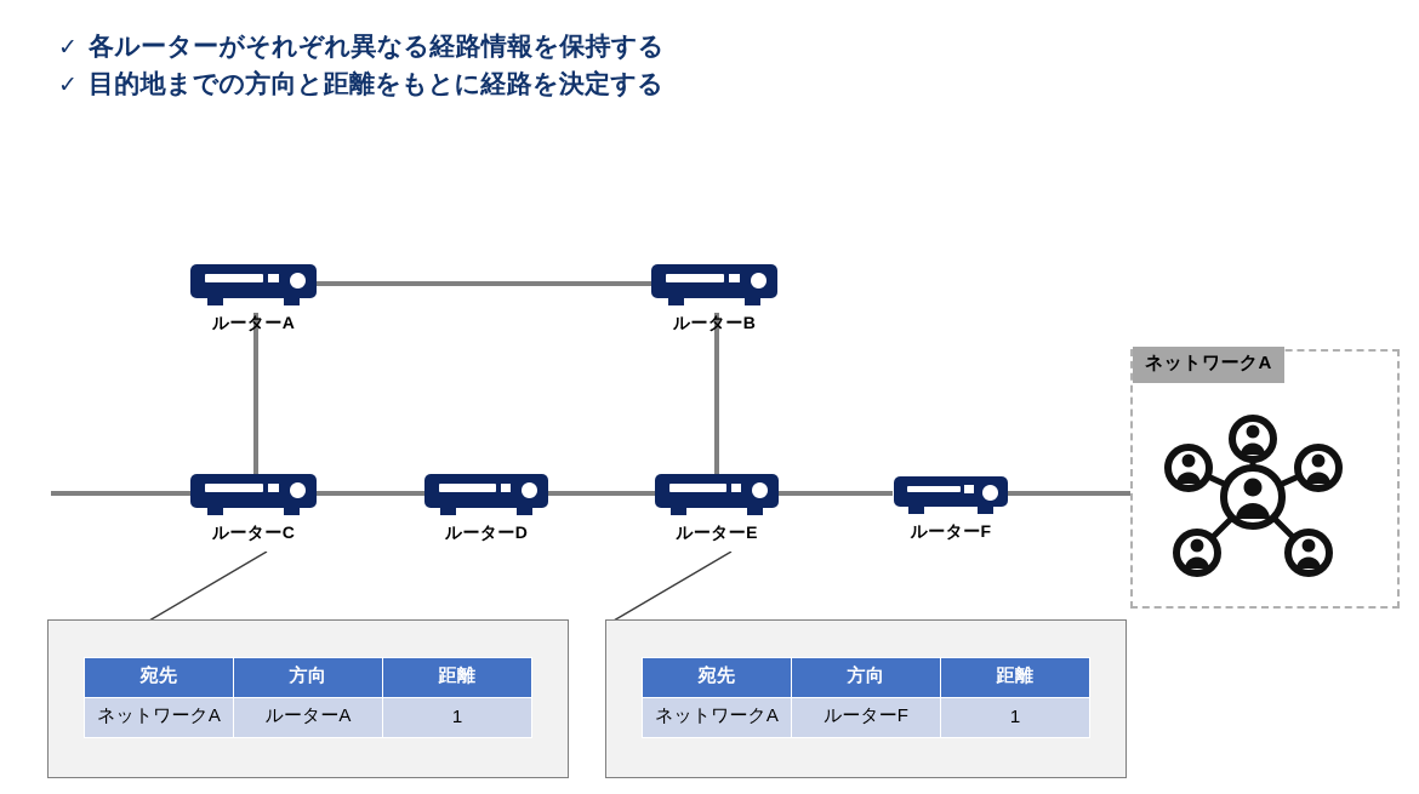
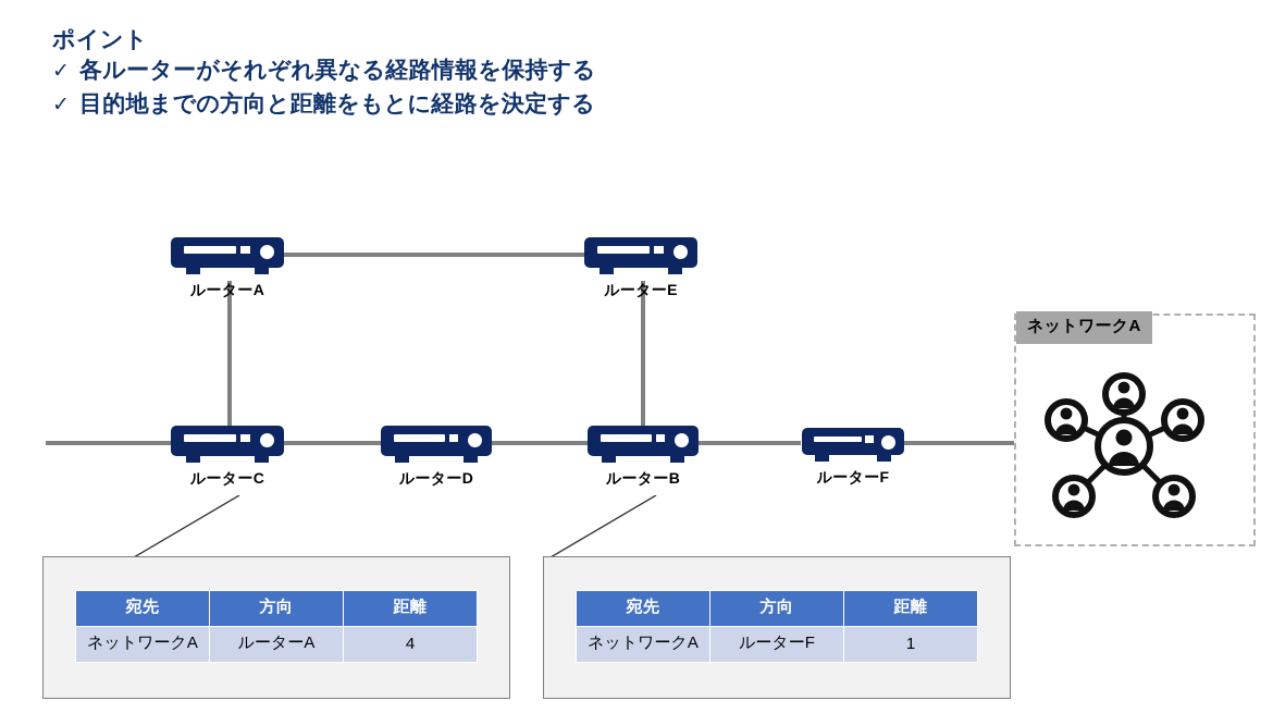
+ ポイント
  ✓
  各ルーターがそれぞれ異なる経路情報を保持する
  ✓
  目的地までの方向と距離をもとに経路を決定する
  ルーターA
- ルーターB
+ ルーターE
  ルーターC
  ルーターD
- ルーターE
+ ルーターB
  ルーターF
  宛先	方向	距離
- ネットワークA	ルーターA	1
+ ネットワークA	ルーターA	4
  宛先	方向	距離
  ネットワークA	ルーターF	1
  ネットワークA
